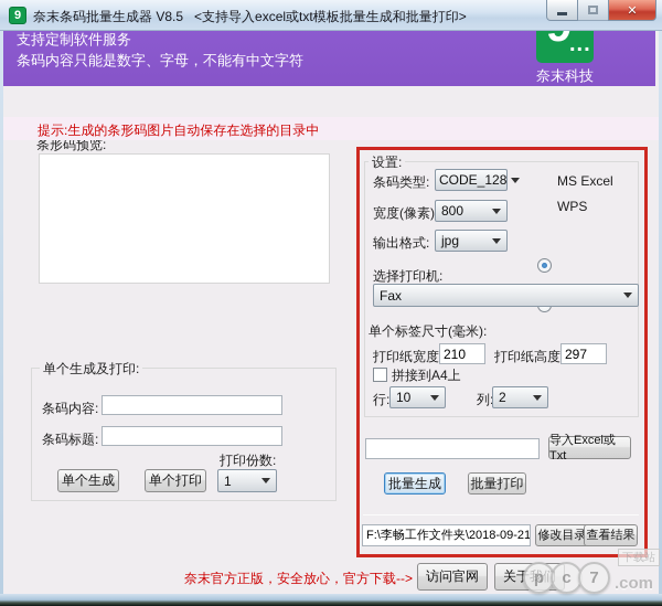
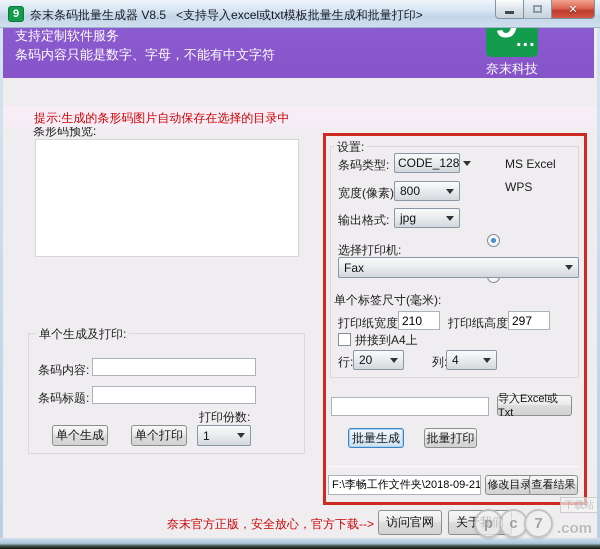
  9
  奈末条码批量生成器 V8.5 <支持导入excel或txt模板批量生成和批量打印>
  ✕
  支持定制软件服务
  条码内容只能是数字、字母，不能有中文字符
  ...
  奈末科技
  提示:生成的条形码图片自动保存在选择的目录中
  条形码预览:
  单个生成及打印:
  条码内容:
  条码标题:
  打印份数:
  单个生成
  单个打印
  1
  设置:
  条码类型:
  CODE_128
  MS Excel
  WPS
  宽度(像素)
  800
  输出格式:
  jpg
  选择打印机:
  Fax
  单个标签尺寸(毫米):
  打印纸宽度
  210
  打印纸高度
  297
  拼接到A4上
  行:
- 10
+ 20
- 2
+ 4
  导入Excel或Txt
  批量生成
  批量打印
  F:\李畅工作文件夹\2018-09-21
  修改目录
  查看结果
  奈末官方正版，安全放心，官方下载-->
  访问官网
  关于我们
  下载站
  p
  c
  7
  .com
